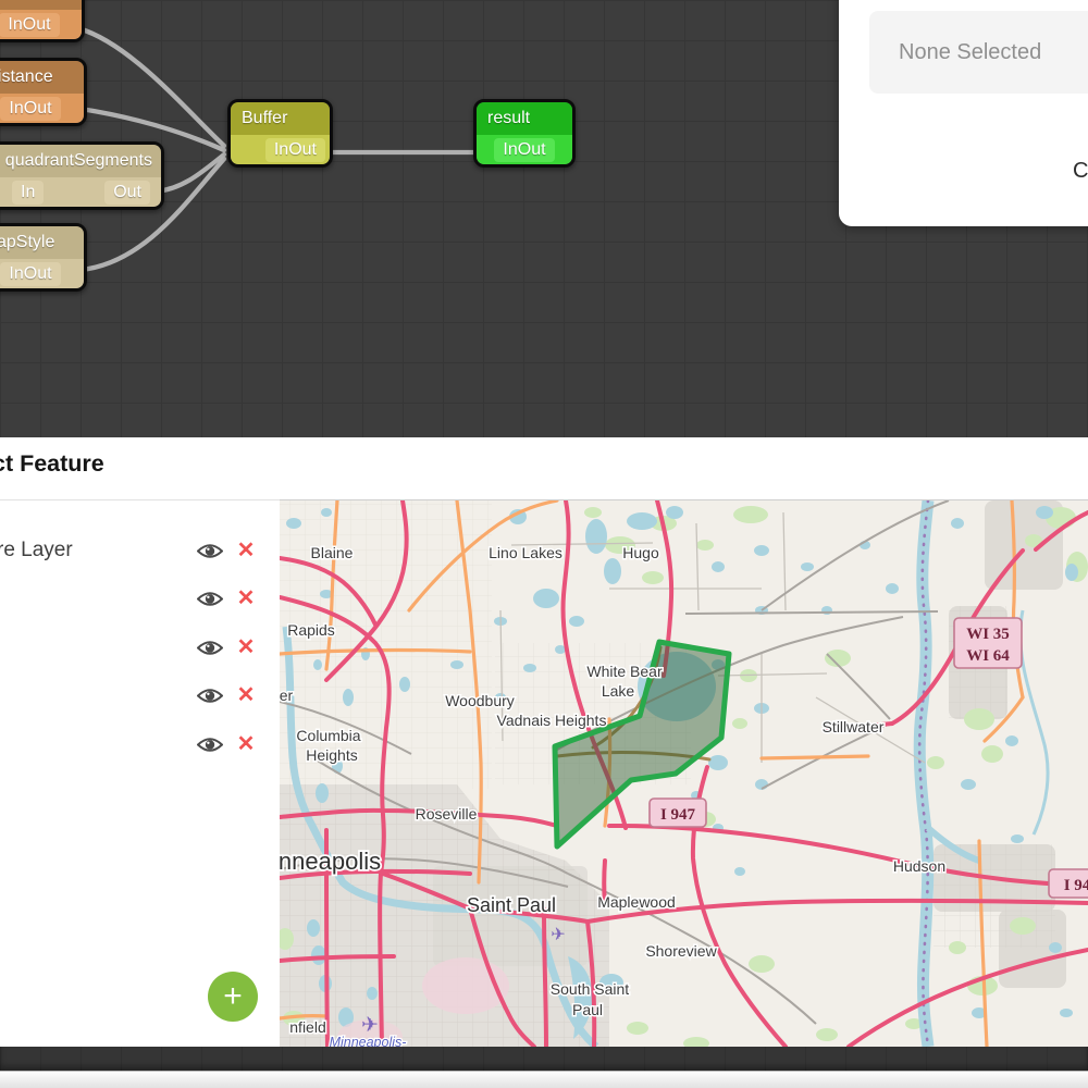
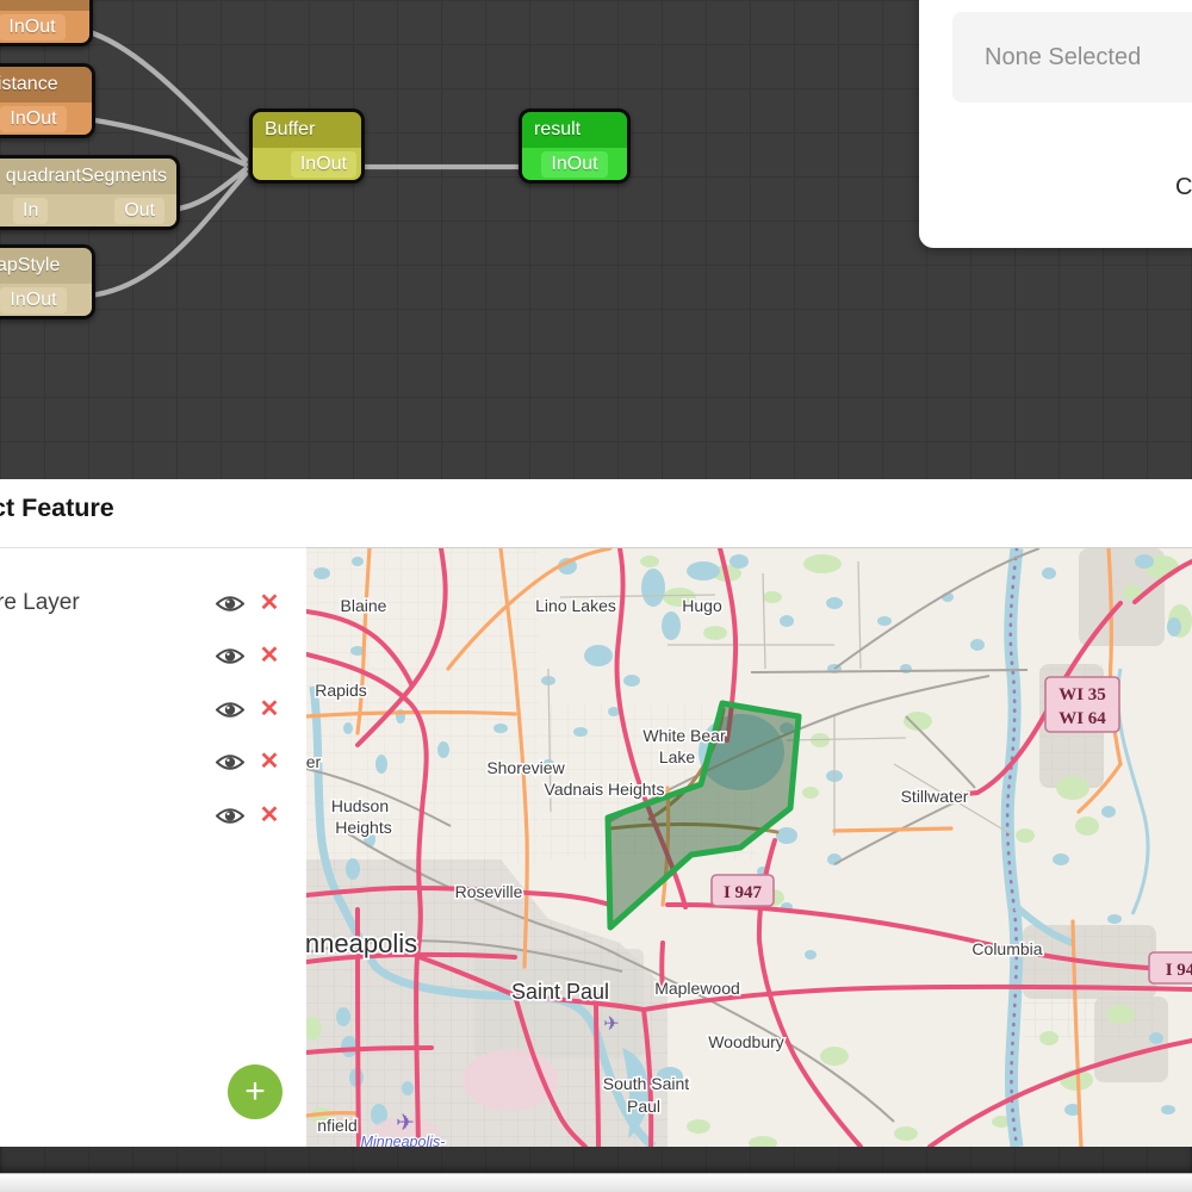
  InOut
  stance
  InOut
  quadrantSegments
  In
  Out
  apStyle
  InOut
  Buffer
  InOut
  result
  InOut
  None Selected
  C
  t Feature
  re Layer
  ✕
  ✕
  ✕
  ✕
  ✕
  +
  I 947
  WI 35
  WI 64
  I 94
  Blaine
  Lino Lakes
  Hugo
  Rapids
  er
- Woodbury
+ Shoreview
  White Bear
  Lake
  Vadnais Heights
- Columbia
+ Hudson
  Heights
  Stillwater
  Roseville
  nneapolis
  Saint Paul
  Maplewood
- Shoreview
+ Woodbury
- Hudson
+ Columbia
  South Saint
  Paul
  nfield
  Minneapolis-
  ✈
  ✈
